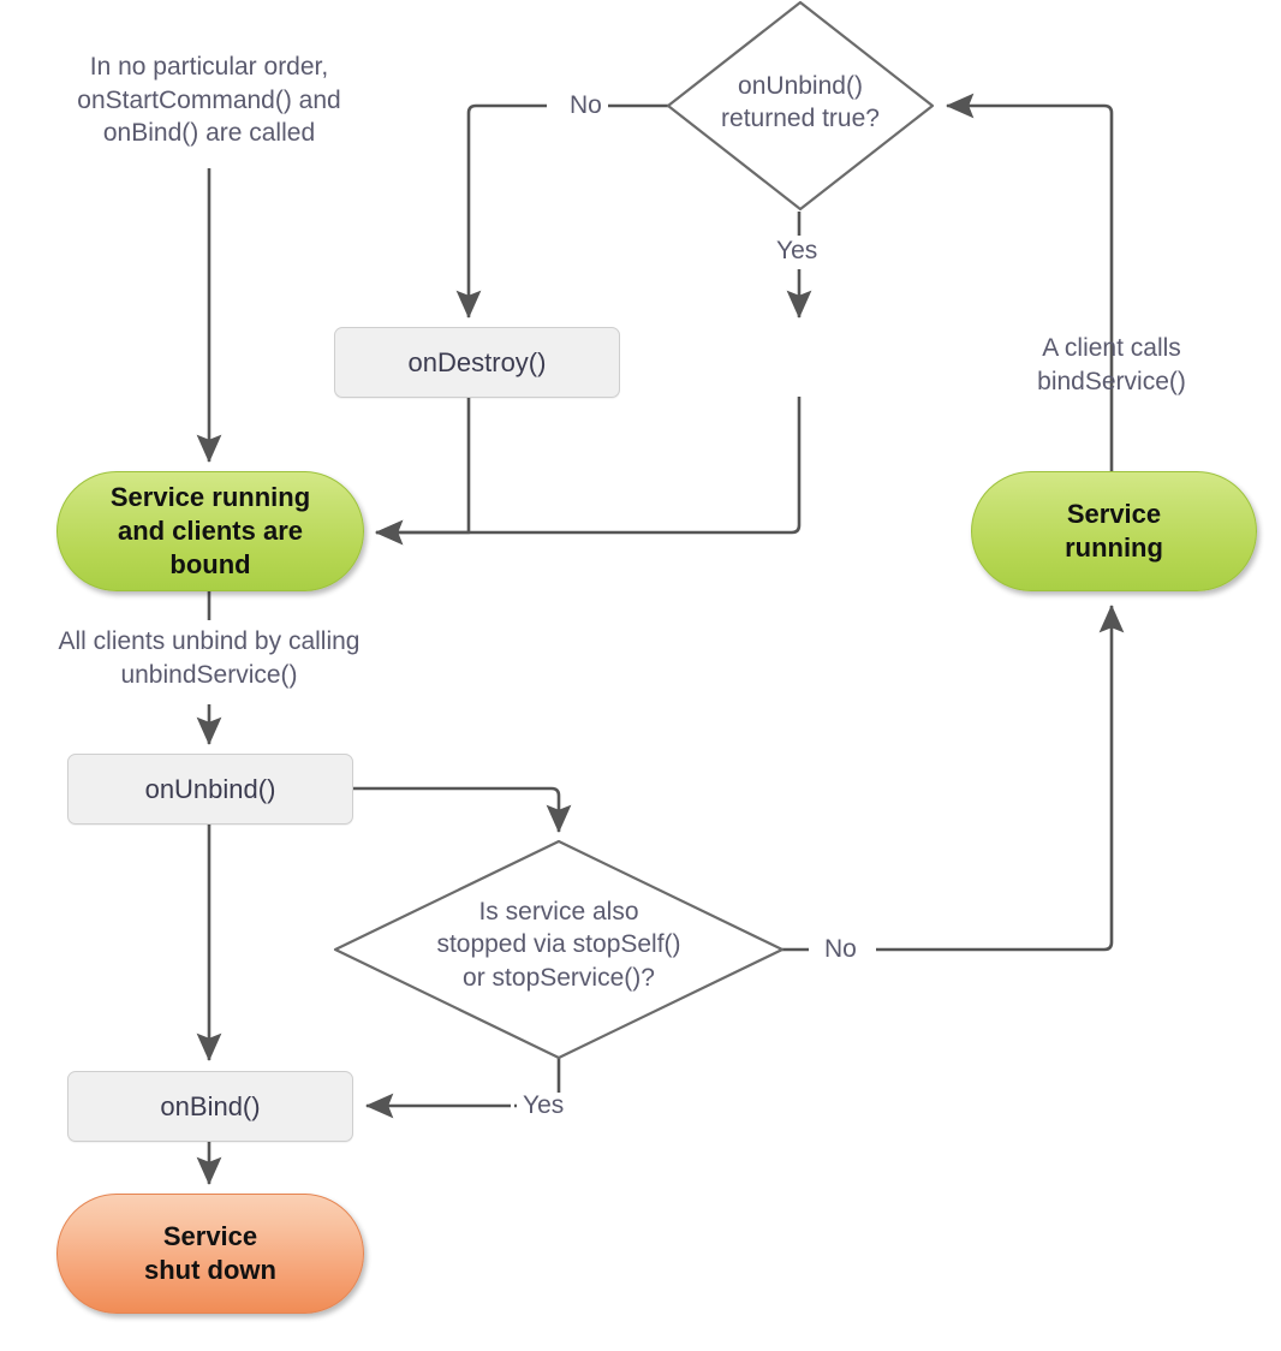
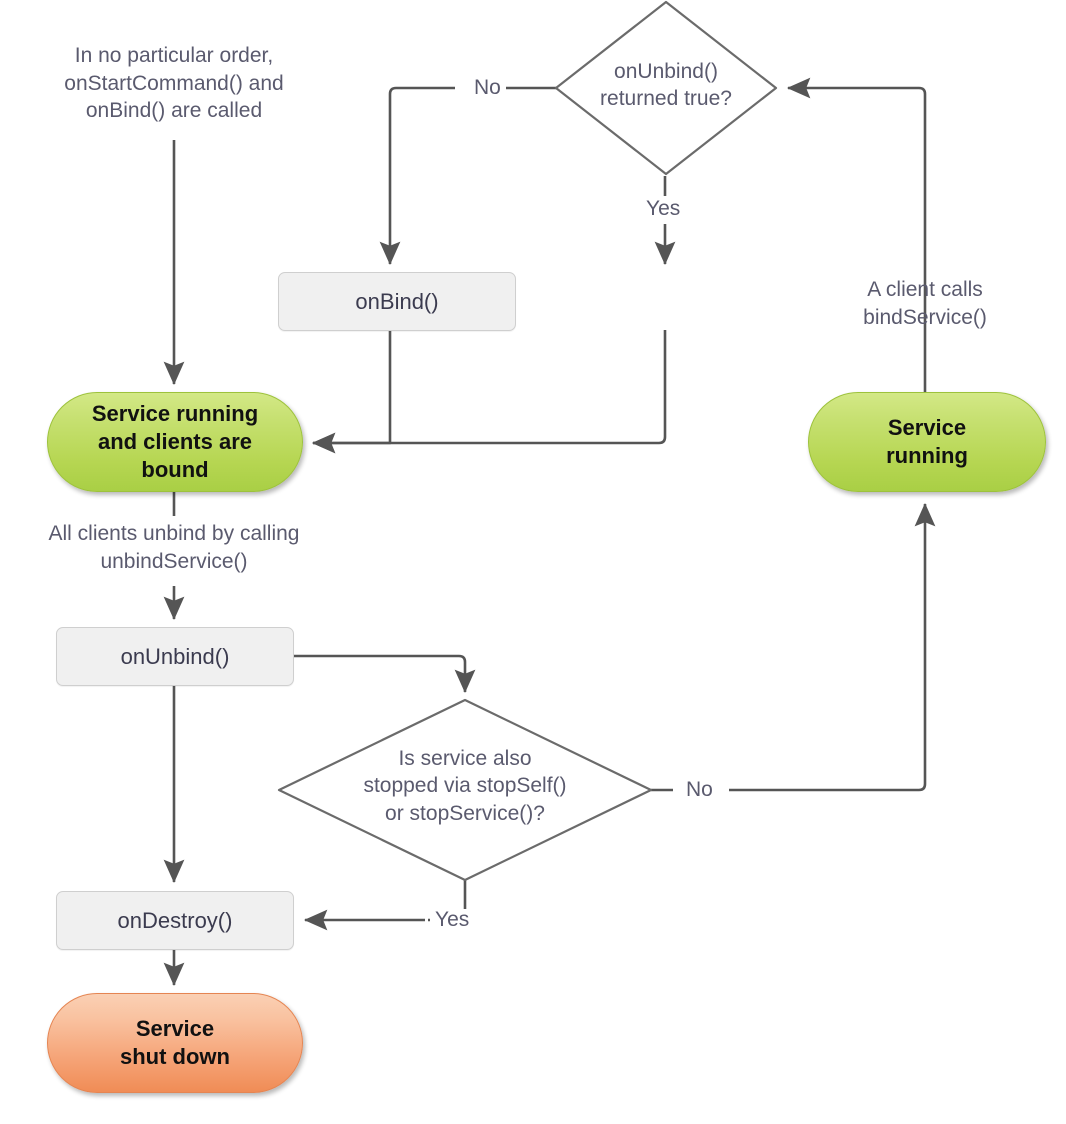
  onUnbind()
  returned true?
  Is service also
  stopped via stopSelf()
  or stopService()?
  In no particular order,
  onStartCommand() and
  onBind() are called
  A client calls
  bindService()
  All clients unbind by calling
  unbindService()
  No
  Yes
  No
  Yes
- onDestroy()
+ onBind()
  onUnbind()
- onBind()
+ onDestroy()
  Service running
  and clients are
  bound
  Service
  running
  Service
  shut down
